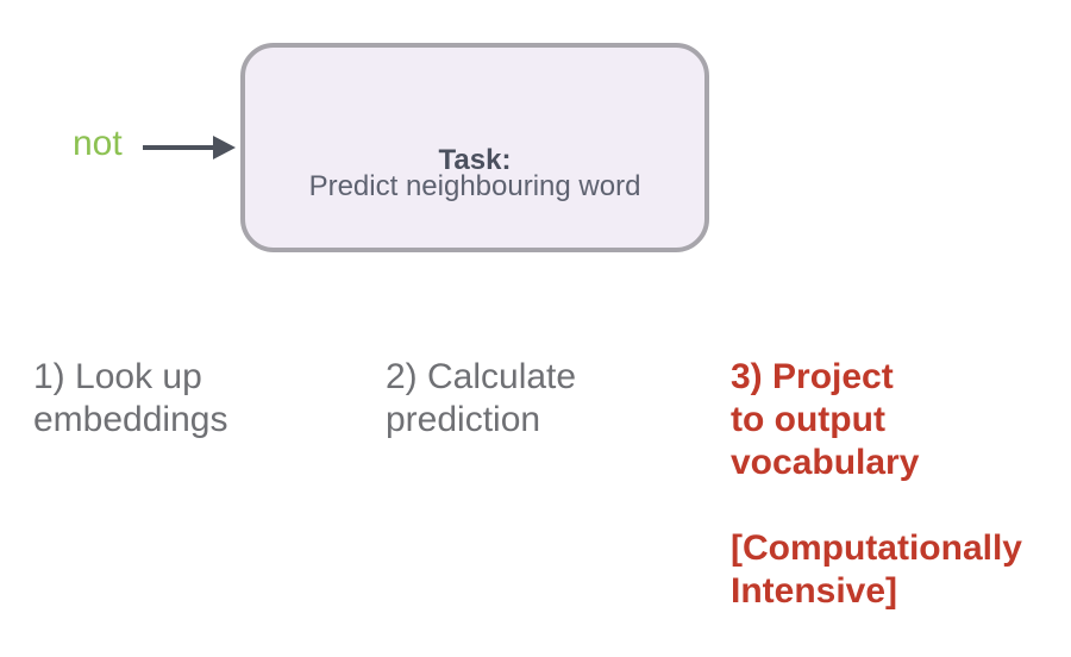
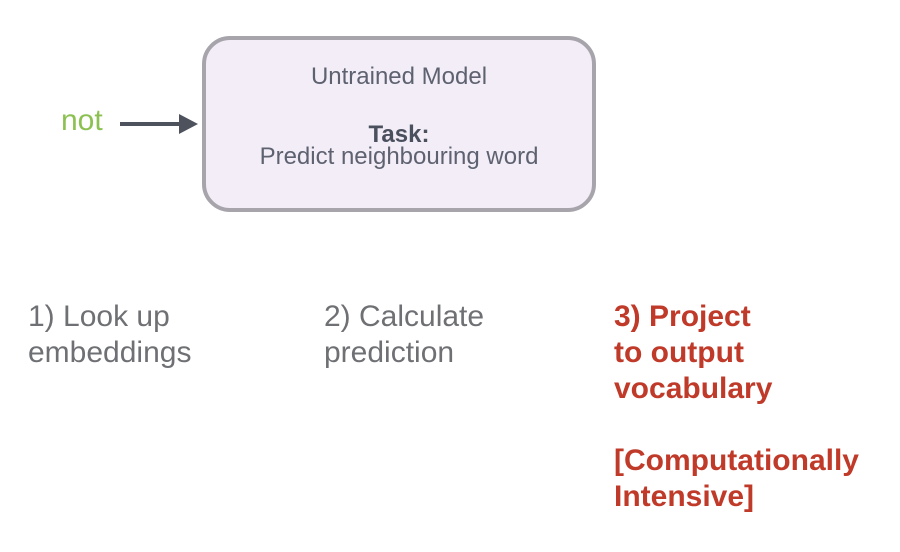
  not
+ Untrained Model
  Task:
  Predict neighbouring word
  1) Look up
  embeddings
  2) Calculate
  prediction
  3) Project
  to output
  vocabulary
  [Computationally
  Intensive]
